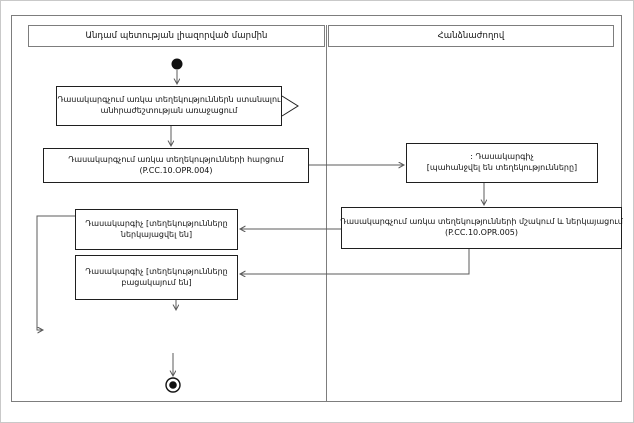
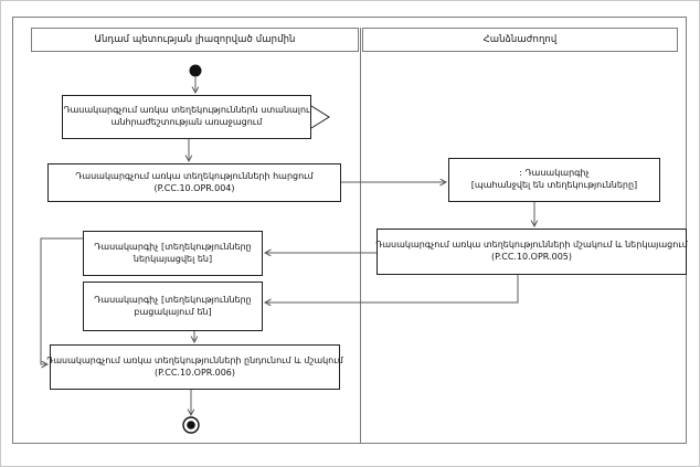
  Անդամ պետության լիազորված մարմին
  Հանձնաժողով
  Դասակարգչում առկա տեղեկություններն ստանալու
  անհրաժեշտության առաջացում
  Դասակարգչում առկա տեղեկությունների հարցում
  (P.CC.10.OPR.004)
  : Դասակարգիչ
  [պահանջվել են տեղեկությունները]
  Դասակարգչում առկա տեղեկությունների մշակում և ներկայացում
  (P.CC.10.OPR.005)
  Դասակարգիչ [տեղեկությունները
  ներկայացվել են]
  Դասակարգիչ [տեղեկությունները
  բացակայում են]
+ Դասակարգչում առկա տեղեկությունների ընդունում և մշակում
+ (P.CC.10.OPR.006)
